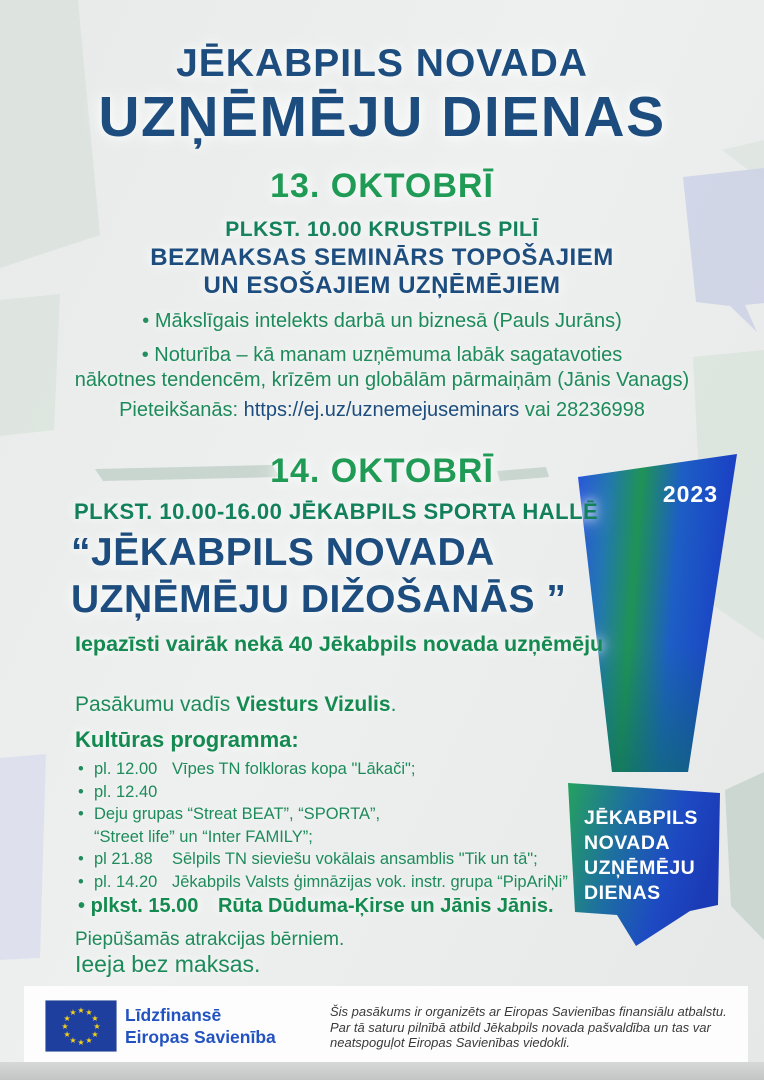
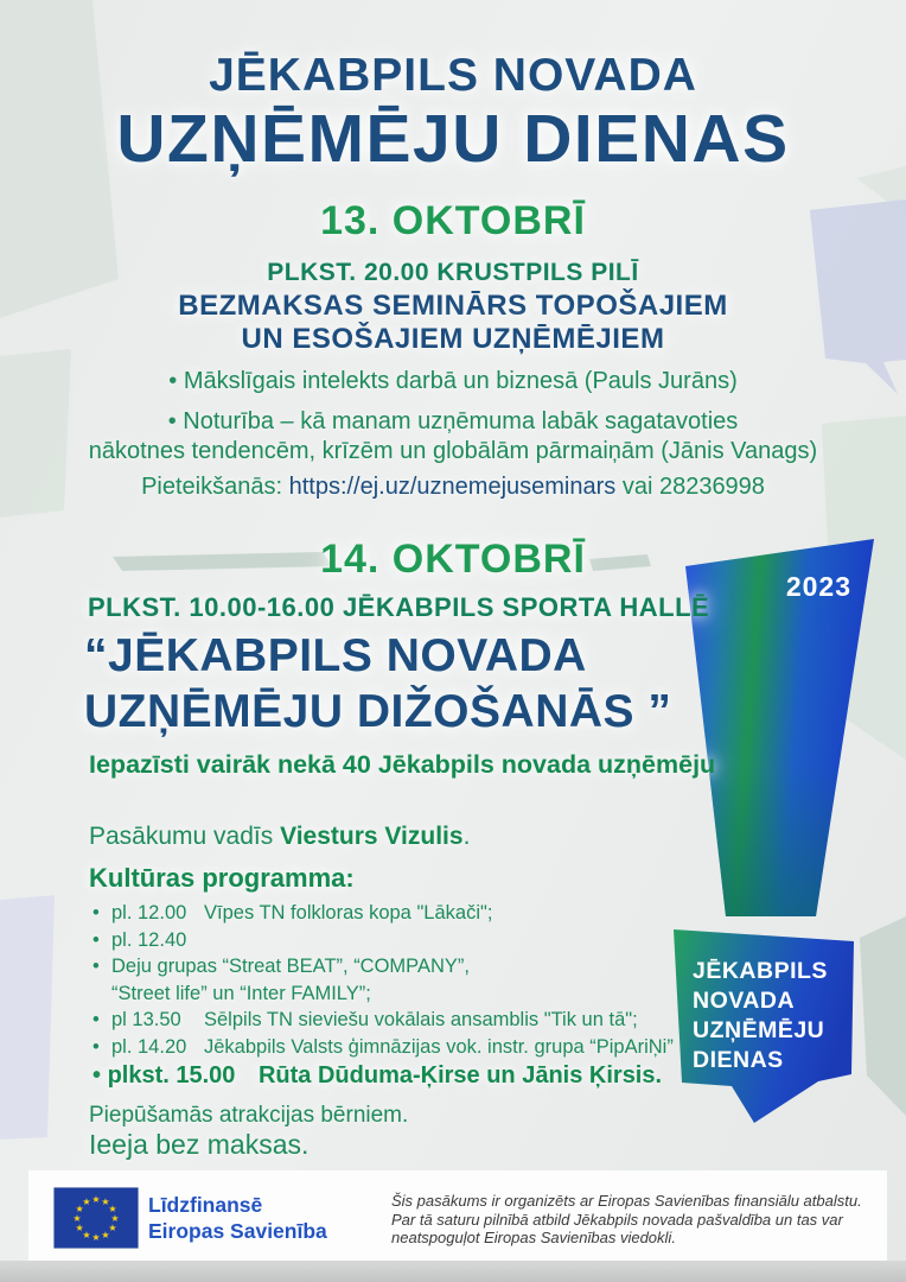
  JĒKABPILS NOVADA
  UZŅĒMĒJU DIENAS
  13. OKTOBRĪ
- PLKST. 10.00 KRUSTPILS PILĪ
+ PLKST. 20.00 KRUSTPILS PILĪ
  BEZMAKSAS SEMINĀRS TOPOŠAJIEM
  UN ESOŠAJIEM UZŅĒMĒJIEM
  Mākslīgais intelekts darbā un biznesā (Pauls Jurāns)
  Noturība – kā manam uzņēmuma labāk sagatavoties
  nākotnes tendencēm, krīzēm un globālām pārmaiņām (Jānis Vanags)
  Pieteikšanās: https://ej.uz/uznemejuseminars vai 28236998
  14. OKTOBRĪ
  PLKST. 10.00-16.00 JĒKABPILS SPORTA HALLĒ
  “JĒKABPILS NOVADA
  UZŅĒMĒJU DIŽOŠANĀS ”
  Iepazīsti vairāk nekā 40 Jēkabpils novada uzņēmēju
  Pasākumu vadīs Viesturs Vizulis.
  Kultūras programma:
  pl. 12.00
  Vīpes TN folkloras kopa "Lākači";
  pl. 12.40
- Deju grupas “Streat BEAT”, “SPORTA”,
+ Deju grupas “Streat BEAT”, “COMPANY”,
  “Street life” un “Inter FAMILY”;
- pl 21.88
+ pl 13.50
  Sēlpils TN sieviešu vokālais ansamblis "Tik un tā";
  pl. 14.20
  Jēkabpils Valsts ģimnāzijas vok. instr. grupa “PipAriŅi”
- plkst. 15.00 Rūta Dūduma-Ķirse un Jānis Jānis.
+ plkst. 15.00 Rūta Dūduma-Ķirse un Jānis Ķirsis.
  Piepūšamās atrakcijas bērniem.
  Ieeja bez maksas.
  2023
  JĒKABPILS
  NOVADA
  UZŅĒMĒJU
  DIENAS
  ★
  ★
  ★
  ★
  ★
  ★
  ★
  ★
  ★
  ★
  ★
  ★
  Līdzfinansē
  Eiropas Savienība
  Šis pasākums ir organizēts ar Eiropas Savienības finansiālu atbalstu.
  Par tā saturu pilnībā atbild Jēkabpils novada pašvaldība un tas var
  neatspoguļot Eiropas Savienības viedokli.
